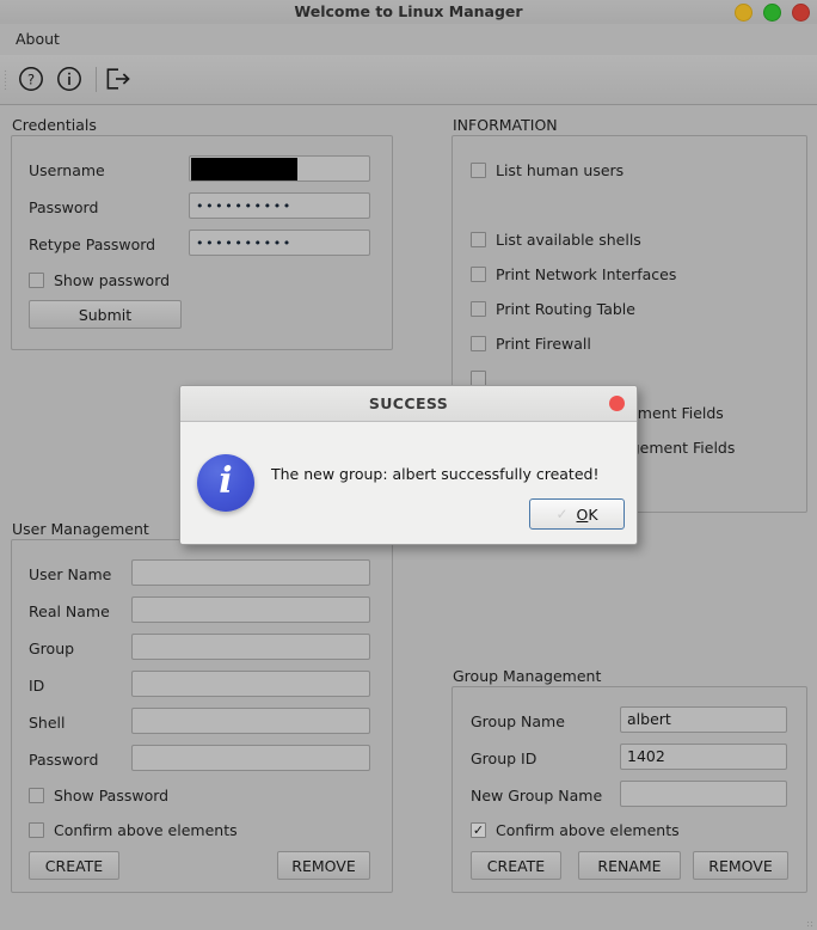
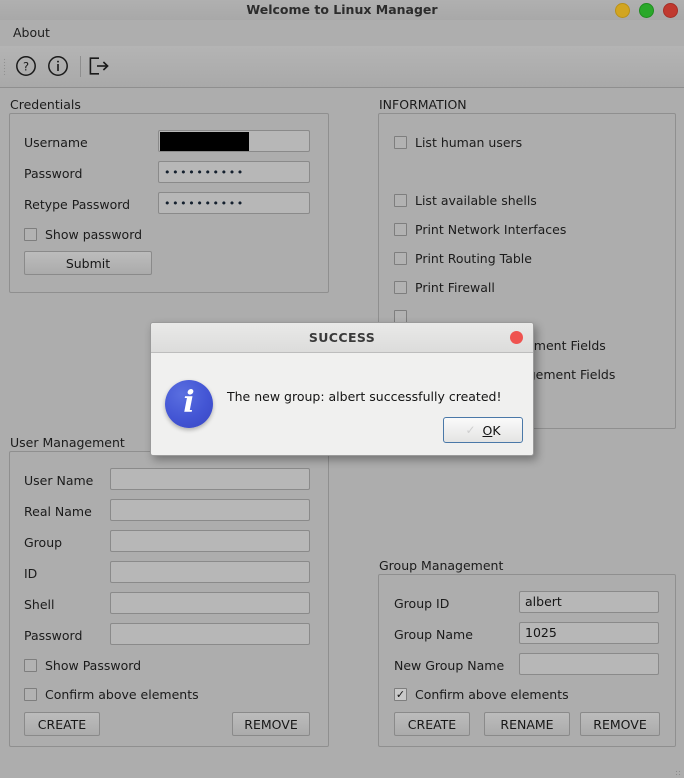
  Welcome to Linux Manager
  About
  ?
  Credentials
  Username
  Password
  ••••••••••
  Retype Password
  ••••••••••
  Show password
  Submit
  INFORMATION
  List human users
  List available shells
  Print Network Interfaces
  Print Routing Table
  Print Firewall
  User Management
  User Name
  Real Name
  Group
  ID
  Shell
  Password
  Show Password
  Confirm above elements
  CREATE
  REMOVE
  Group Management
- Group Name
+ Group ID
  albert
- Group ID
+ Group Name
- 1402
+ 1025
  New Group Name
  ✓
  Confirm above elements
  CREATE
  RENAME
  REMOVE
  SUCCESS
  i
  The new group: albert successfully created!
  ✓
  OK
